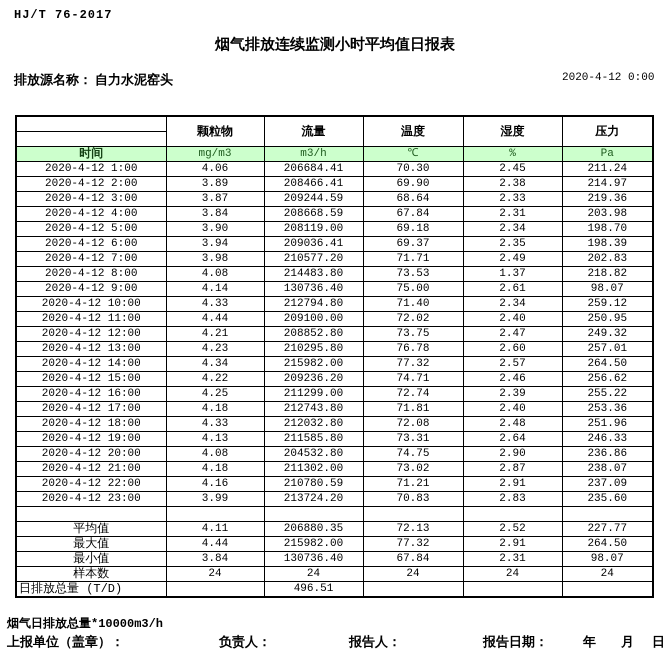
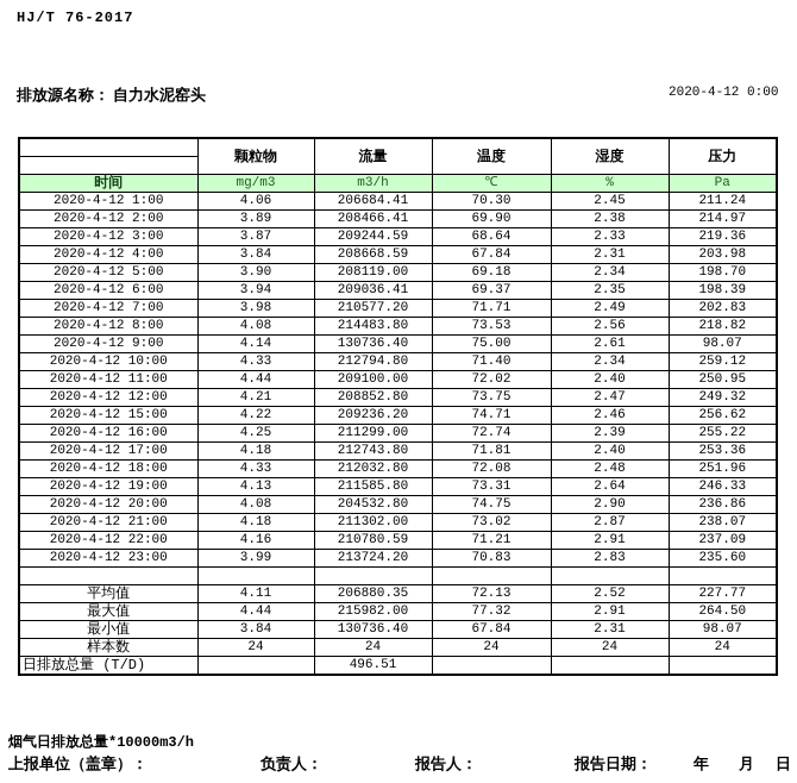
  HJ/T 76-2017
- 烟气排放连续监测小时平均值日报表
  排放源名称：
  自力水泥窑头
  2020-4-12 0:00
  	颗粒物	流量	温度	湿度	压力
  时间	mg/m3	m3/h	℃	%	Pa
  2020-4-12 1:00	4.06	206684.41	70.30	2.45	211.24
  2020-4-12 2:00	3.89	208466.41	69.90	2.38	214.97
  2020-4-12 3:00	3.87	209244.59	68.64	2.33	219.36
  2020-4-12 4:00	3.84	208668.59	67.84	2.31	203.98
  2020-4-12 5:00	3.90	208119.00	69.18	2.34	198.70
  2020-4-12 6:00	3.94	209036.41	69.37	2.35	198.39
  2020-4-12 7:00	3.98	210577.20	71.71	2.49	202.83
- 2020-4-12 8:00	4.08	214483.80	73.53	1.37	218.82
+ 2020-4-12 8:00	4.08	214483.80	73.53	2.56	218.82
  2020-4-12 9:00	4.14	130736.40	75.00	2.61	98.07
  2020-4-12 10:00	4.33	212794.80	71.40	2.34	259.12
  2020-4-12 11:00	4.44	209100.00	72.02	2.40	250.95
  2020-4-12 12:00	4.21	208852.80	73.75	2.47	249.32
- 2020-4-12 13:00	4.23	210295.80	76.78	2.60	257.01
- 2020-4-12 14:00	4.34	215982.00	77.32	2.57	264.50
  2020-4-12 15:00	4.22	209236.20	74.71	2.46	256.62
  2020-4-12 16:00	4.25	211299.00	72.74	2.39	255.22
  2020-4-12 17:00	4.18	212743.80	71.81	2.40	253.36
  2020-4-12 18:00	4.33	212032.80	72.08	2.48	251.96
  2020-4-12 19:00	4.13	211585.80	73.31	2.64	246.33
  2020-4-12 20:00	4.08	204532.80	74.75	2.90	236.86
  2020-4-12 21:00	4.18	211302.00	73.02	2.87	238.07
  2020-4-12 22:00	4.16	210780.59	71.21	2.91	237.09
  2020-4-12 23:00	3.99	213724.20	70.83	2.83	235.60
  平均值	4.11	206880.35	72.13	2.52	227.77
  最大值	4.44	215982.00	77.32	2.91	264.50
  最小值	3.84	130736.40	67.84	2.31	98.07
  样本数	24	24	24	24	24
  日排放总量 (T/D)		496.51
  烟气日排放总量*10000m3/h
  上报单位（盖章）：
  负责人：
  报告人：
  报告日期：
  年
  月
  日
